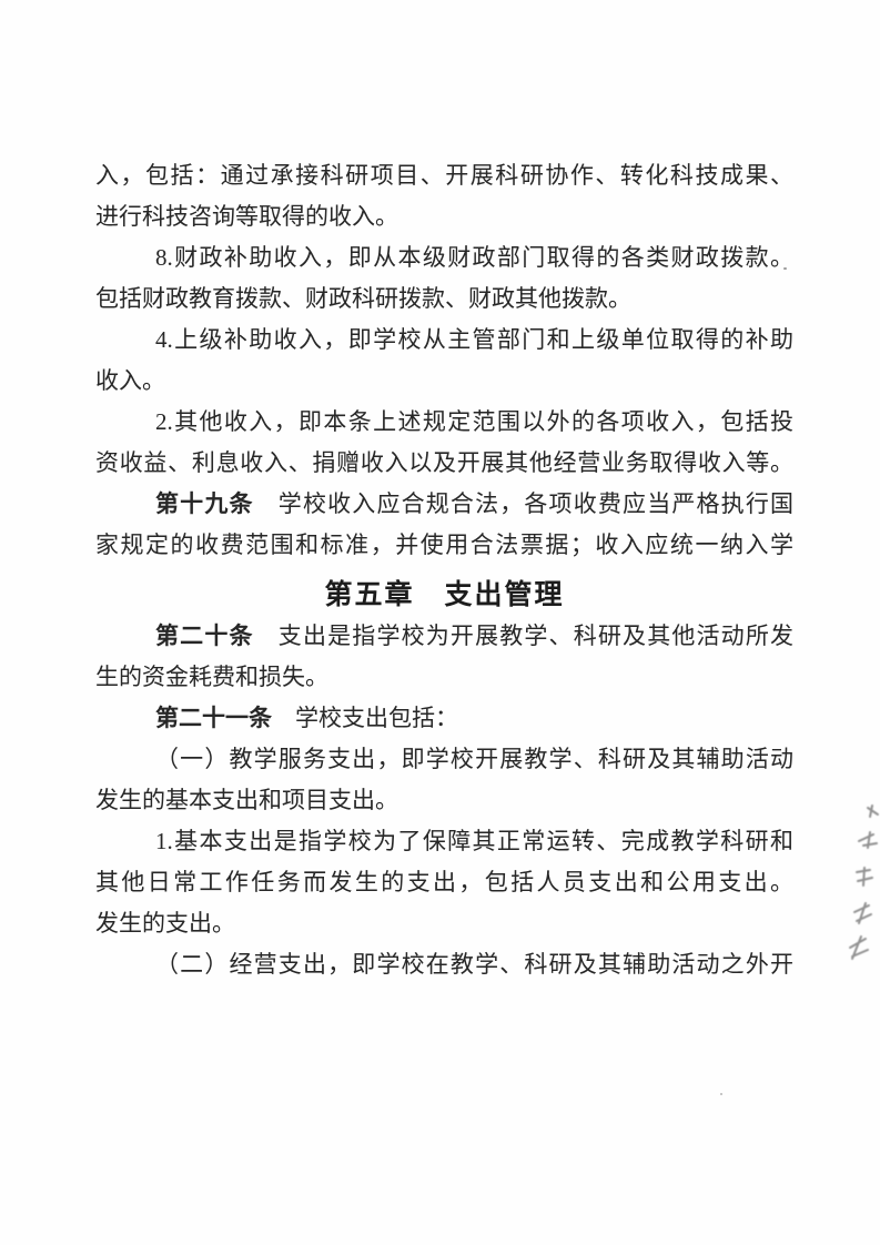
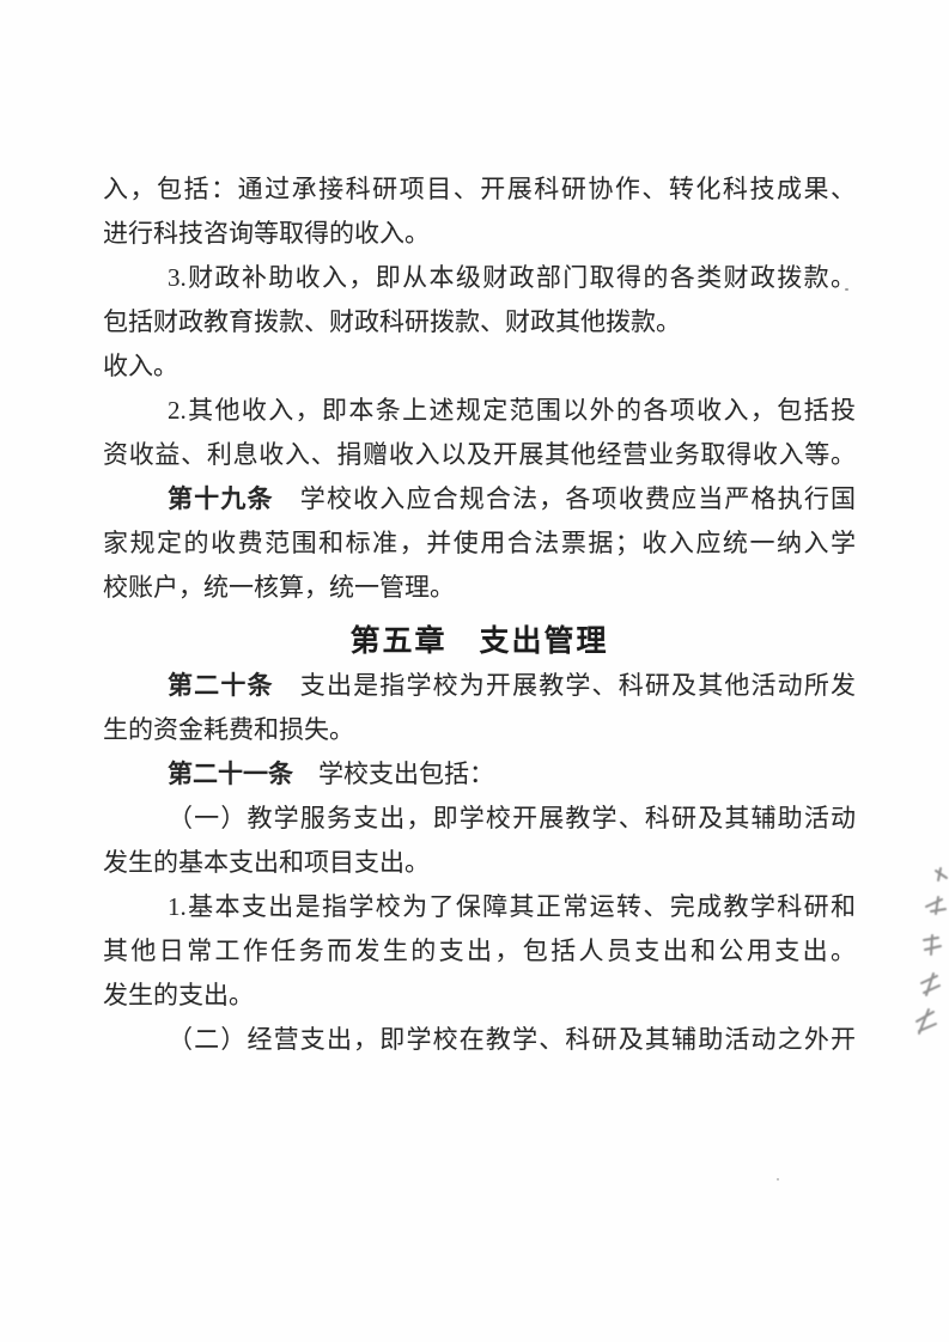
  入，包括：通过承接科研项目、开展科研协作、转化科技成果、
  进行科技咨询等取得的收入。
- 8.财政补助收入，即从本级财政部门取得的各类财政拨款。
+ 3.财政补助收入，即从本级财政部门取得的各类财政拨款。
  包括财政教育拨款、财政科研拨款、财政其他拨款。
- 4.上级补助收入，即学校从主管部门和上级单位取得的补助
  收入。
  2.其他收入，即本条上述规定范围以外的各项收入，包括投
  资收益、利息收入、捐赠收入以及开展其他经营业务取得收入等。
  第十九条 学校收入应合规合法，各项收费应当严格执行国
  家规定的收费范围和标准，并使用合法票据；收入应统一纳入学
+ 校账户，统一核算，统一管理。
  第五章 支出管理
  第二十条 支出是指学校为开展教学、科研及其他活动所发
  生的资金耗费和损失。
  第二十一条 学校支出包括：
  （一）教学服务支出，即学校开展教学、科研及其辅助活动
  发生的基本支出和项目支出。
  1.基本支出是指学校为了保障其正常运转、完成教学科研和
  其他日常工作任务而发生的支出，包括人员支出和公用支出。
  发生的支出。
  （二）经营支出，即学校在教学、科研及其辅助活动之外开
